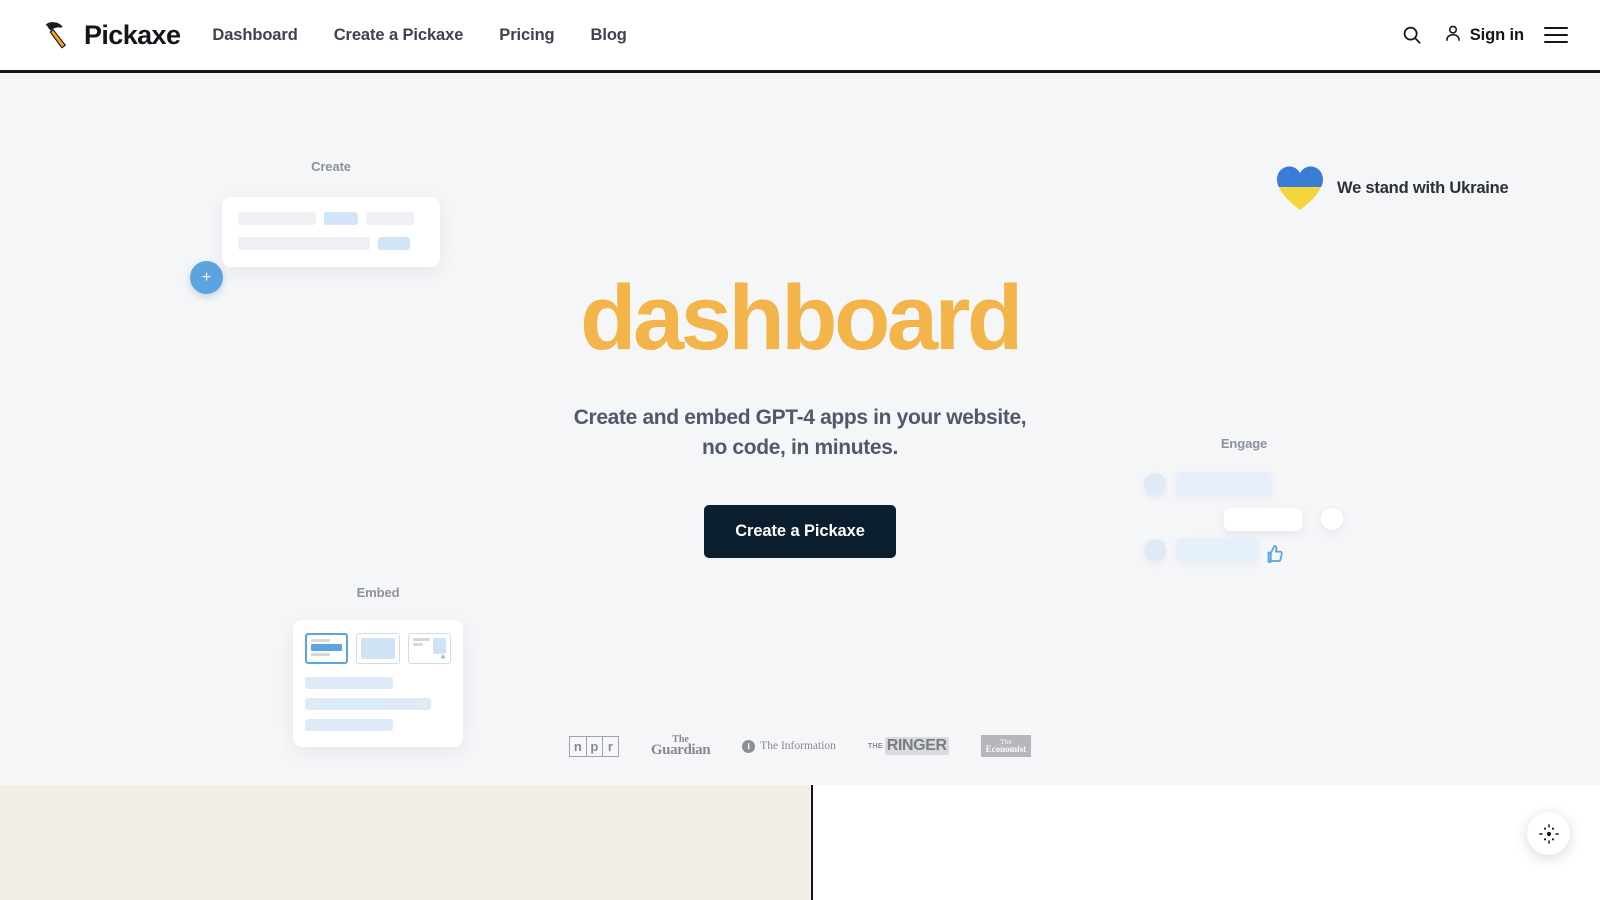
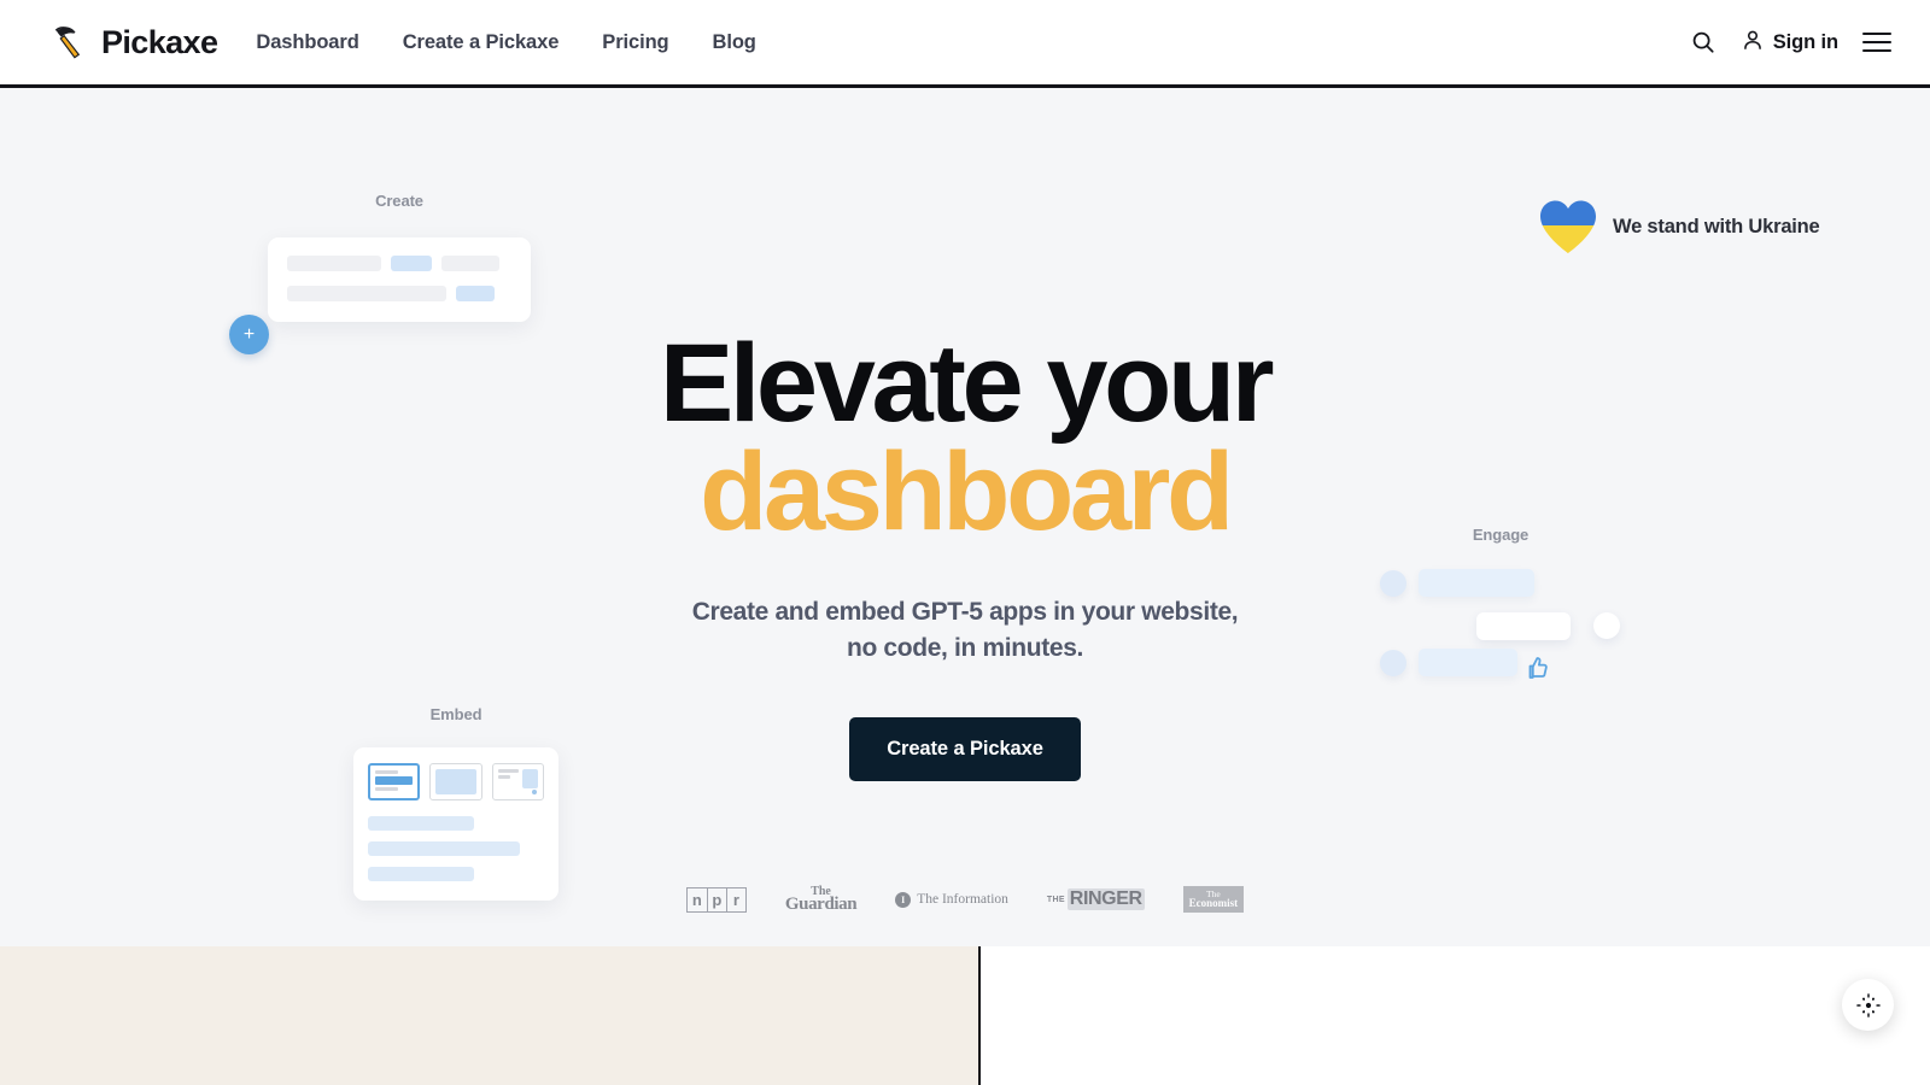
  Pickaxe
  Dashboard
  Create a Pickaxe
  Pricing
  Blog
  Sign in
  We stand with Ukraine
  Create
  +
  Embed
  Engage
+ Elevate your
  dashboard
- Create and embed GPT-4 apps in your website, no code, in minutes.
+ Create and embed GPT-5 apps in your website, no code, in minutes.
  Create a Pickaxe
  n
  p
  r
  The
  Guardian
  I
  The Information
  RINGER
  The
  Economist
